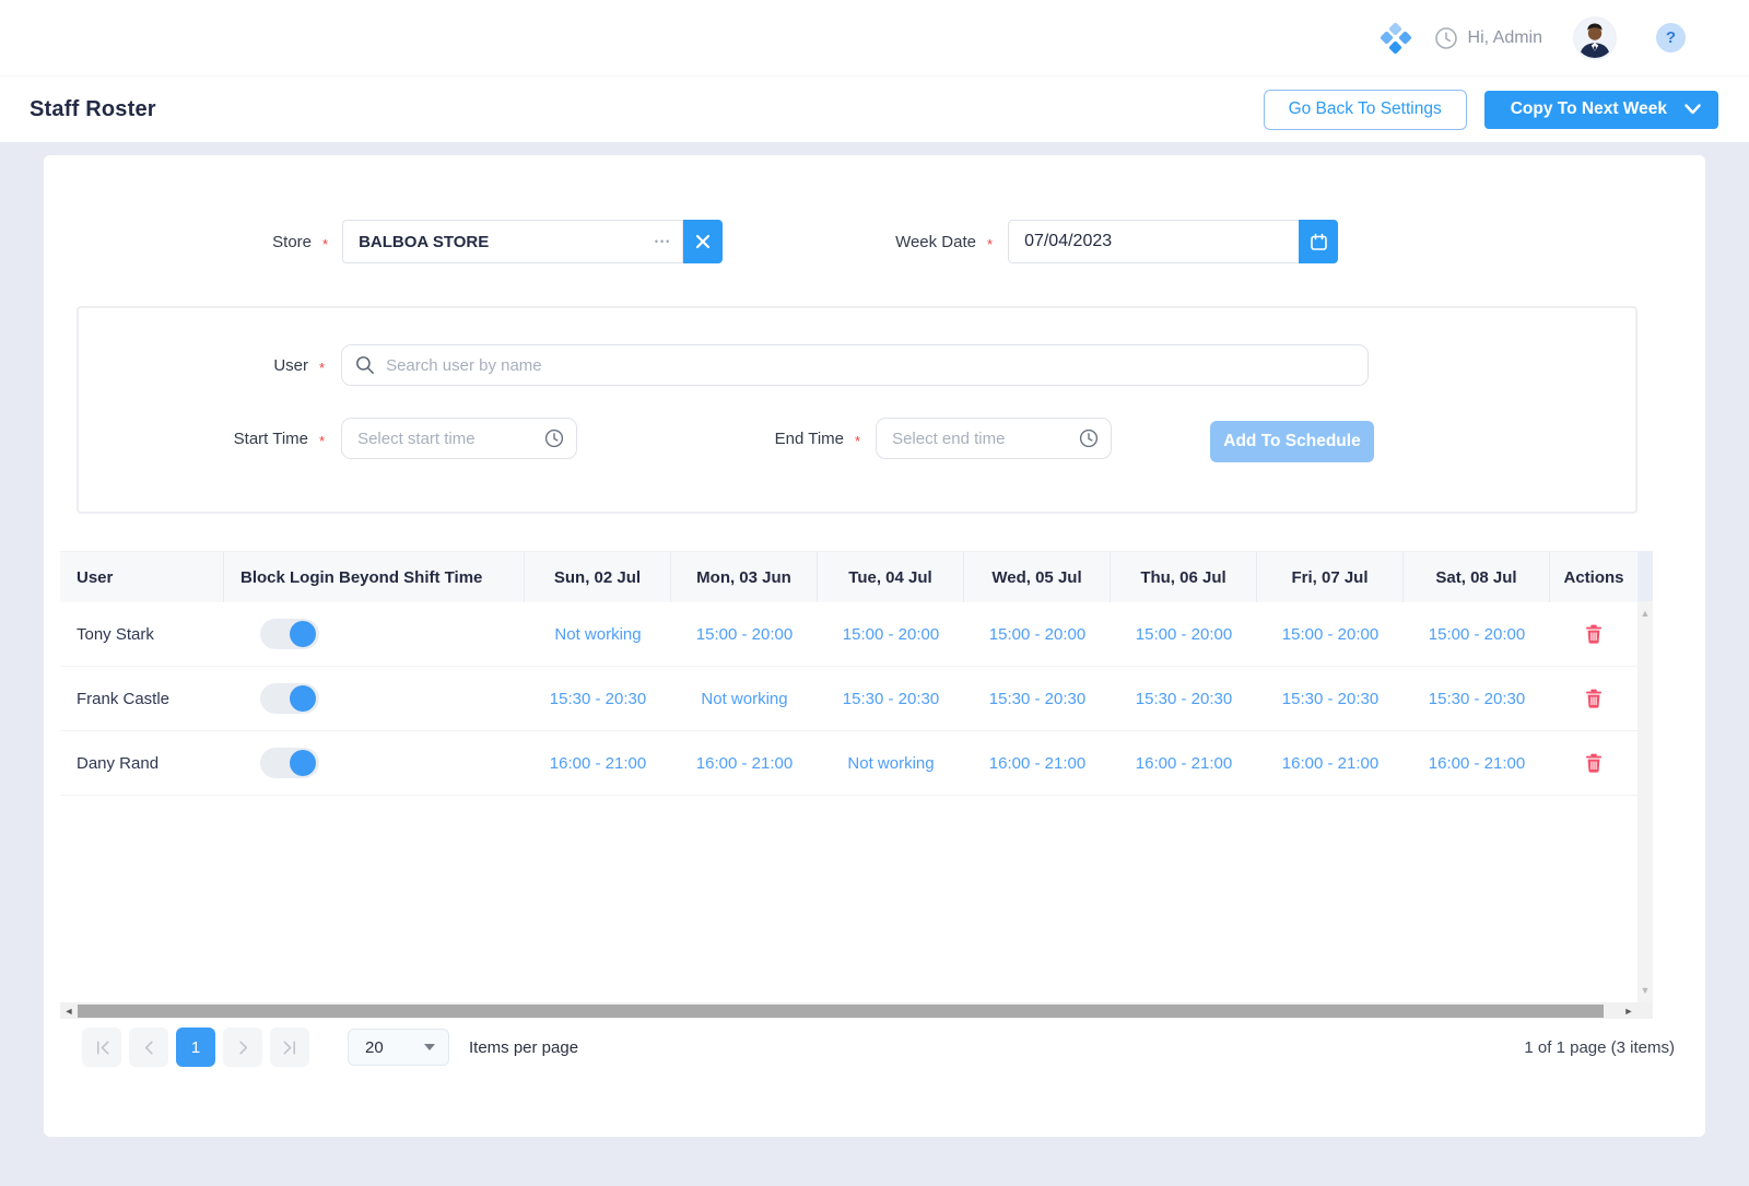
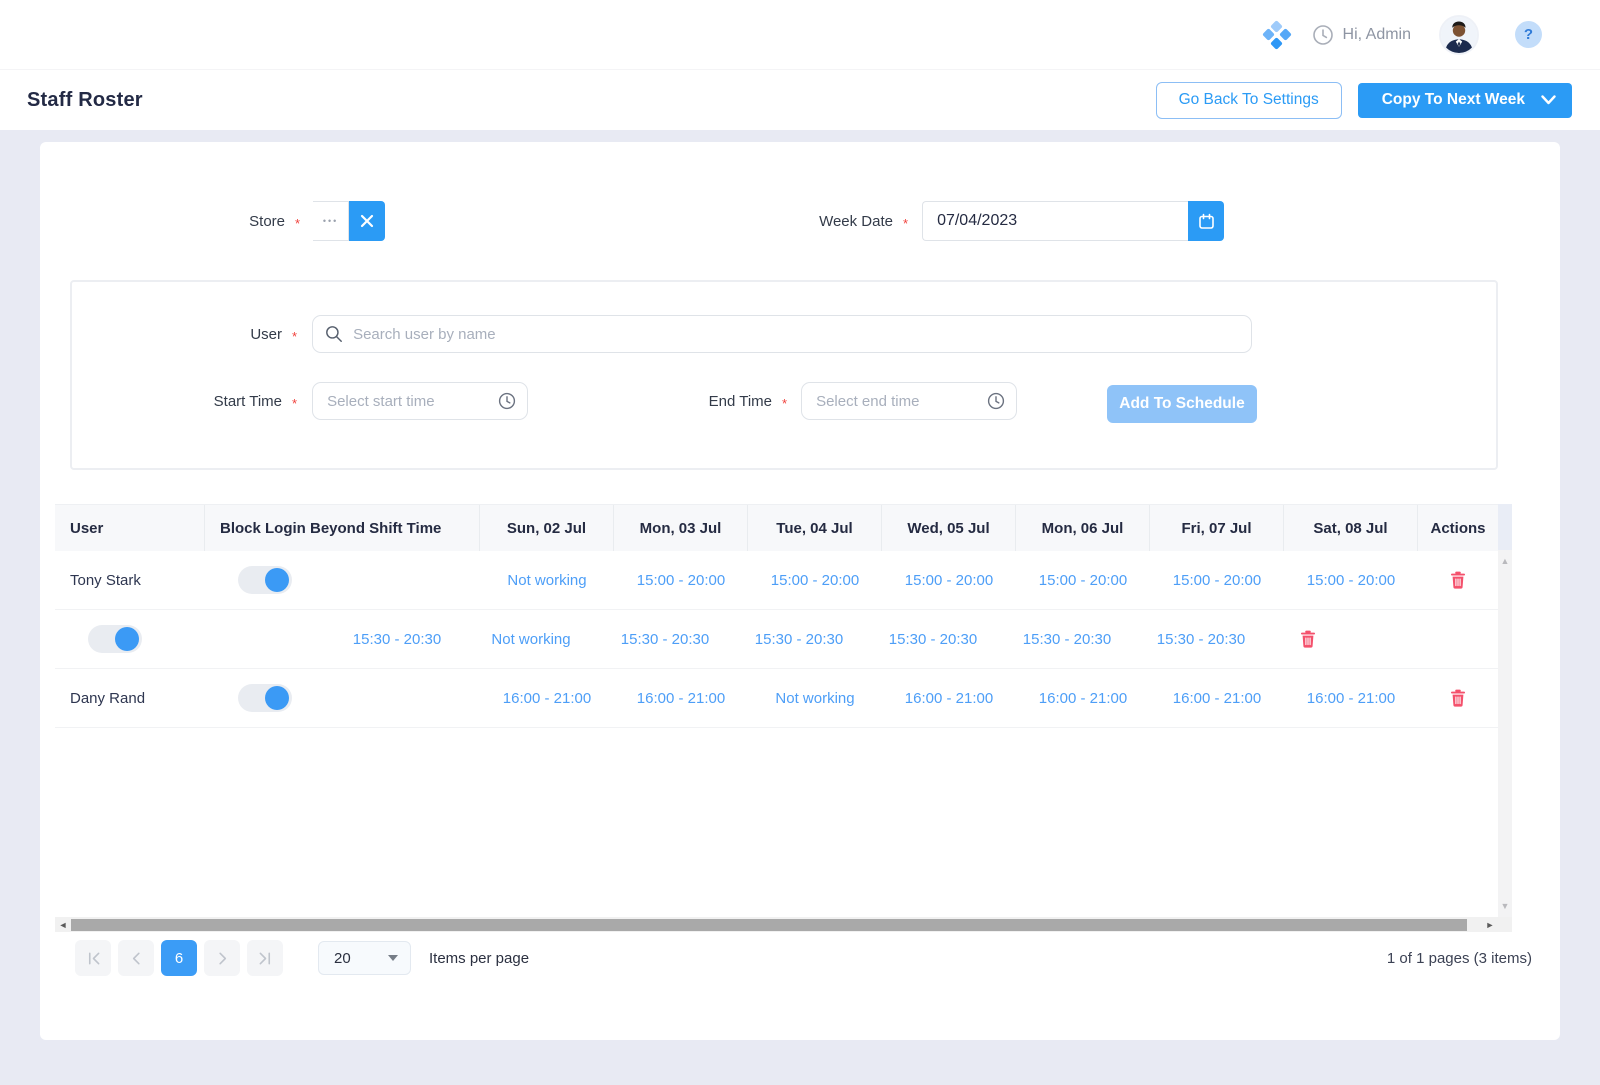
  Hi, Admin
  ?
  Staff Roster
  Go Back To Settings
  Copy To Next Week
  Store
  *
- BALBOA STORE
  •••
  Week Date
  *
  07/04/2023
  User
  *
  Search user by name
  Start Time
  *
  Select start time
  End Time
  *
  Select end time
  Add To Schedule
  User
  Block Login Beyond Shift Time
  Sun, 02 Jul
- Mon, 03 Jun
+ Mon, 03 Jul
  Tue, 04 Jul
  Wed, 05 Jul
- Thu, 06 Jul
+ Mon, 06 Jul
  Fri, 07 Jul
  Sat, 08 Jul
  Actions
  Tony Stark
  Not working
  15:00 - 20:00
  15:00 - 20:00
  15:00 - 20:00
  15:00 - 20:00
  15:00 - 20:00
  15:00 - 20:00
- Frank Castle
  15:30 - 20:30
  Not working
  15:30 - 20:30
  15:30 - 20:30
  15:30 - 20:30
  15:30 - 20:30
  15:30 - 20:30
  Dany Rand
  16:00 - 21:00
  16:00 - 21:00
  Not working
  16:00 - 21:00
  16:00 - 21:00
  16:00 - 21:00
  16:00 - 21:00
  ▲
  ▼
  ◄
  ►
- 1
+ 6
  20
  Items per page
- 1 of 1 page (3 items)
+ 1 of 1 pages (3 items)
